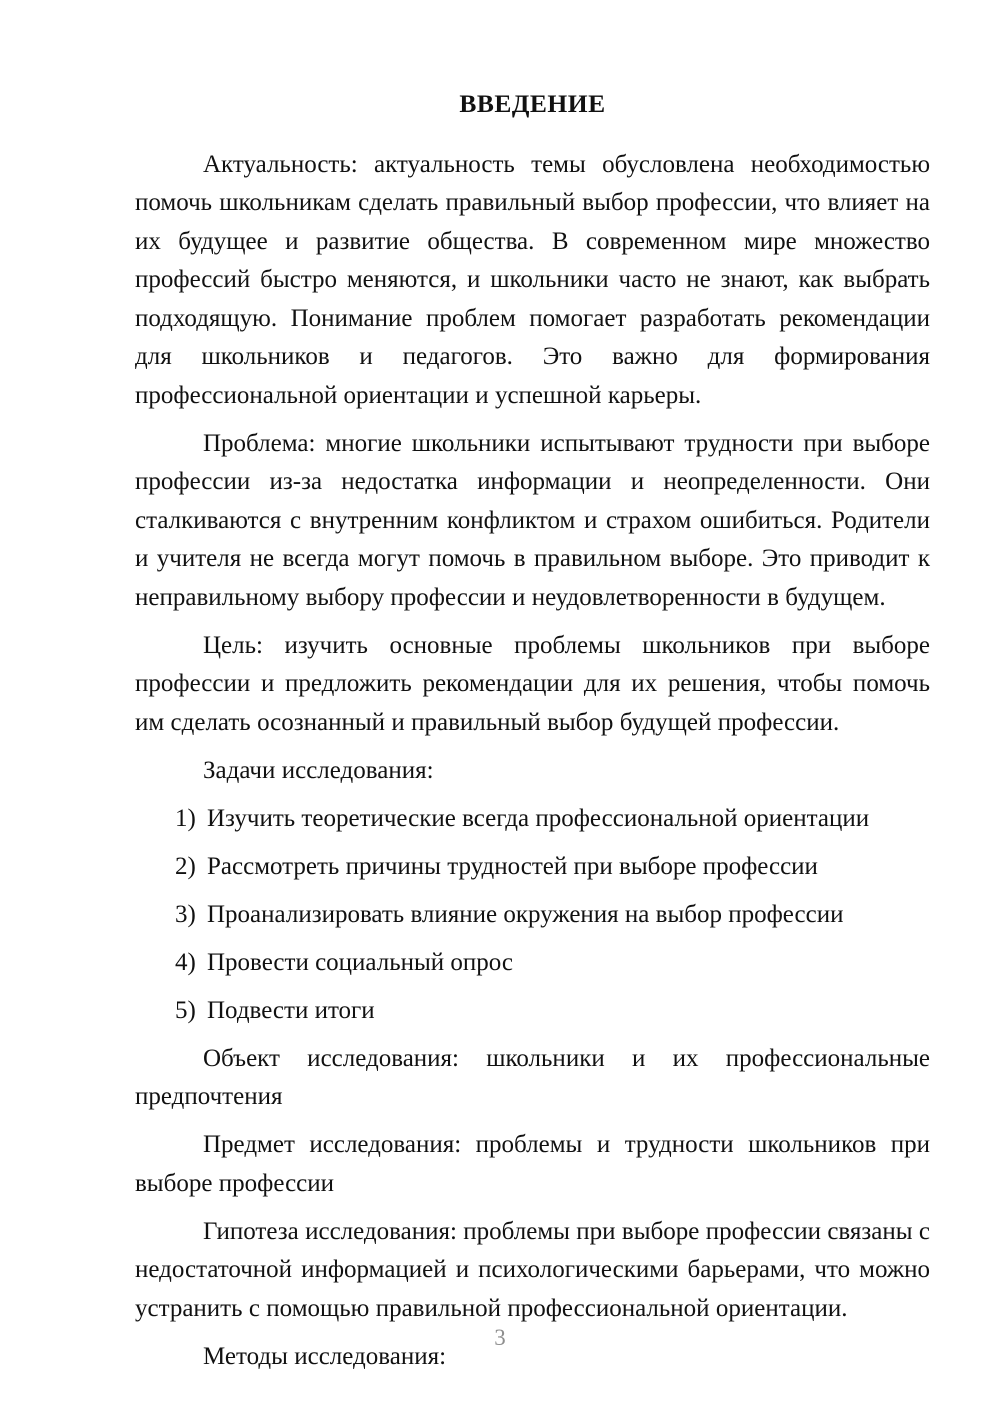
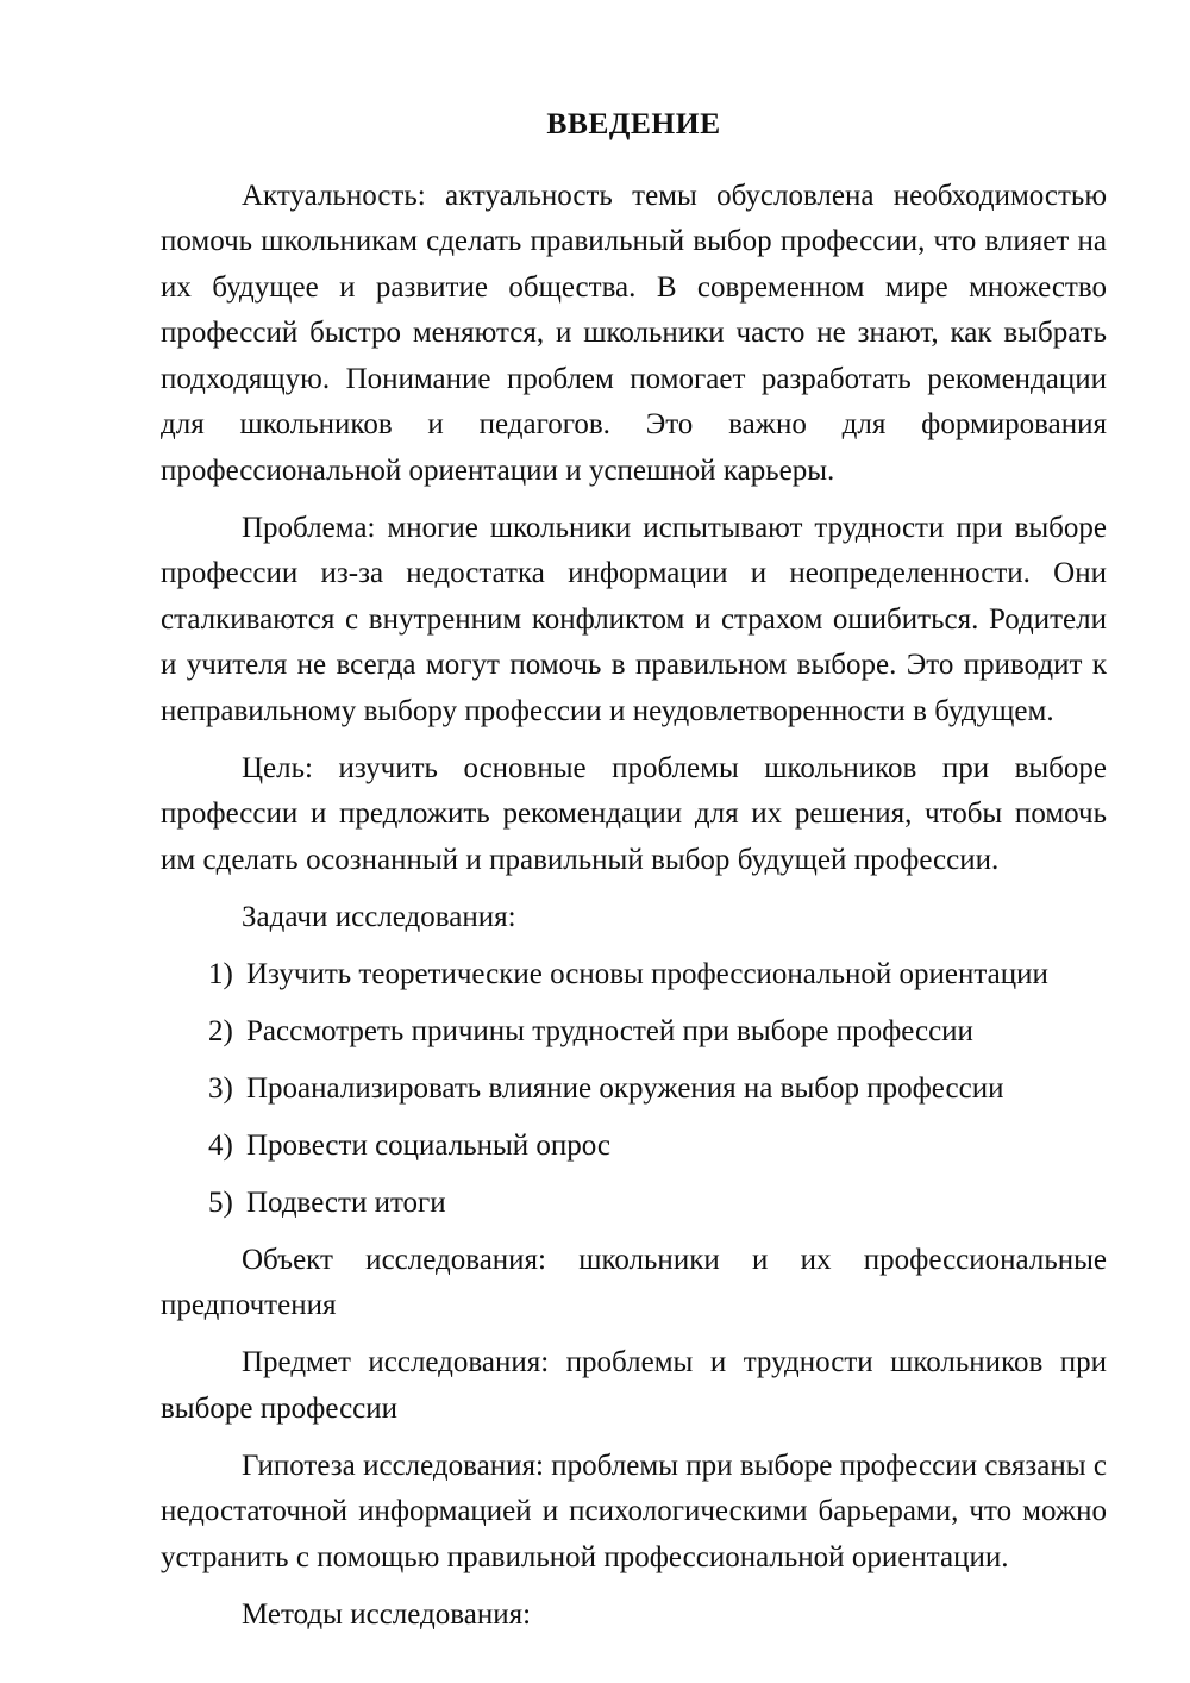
  ВВЕДЕНИЕ
  Актуальность: актуальность темы обусловлена необходимостью помочь школьникам сделать правильный выбор профессии, что влияет на их будущее и развитие общества. В современном мире множество профессий быстро меняются, и школьники часто не знают, как выбрать подходящую. Понимание проблем помогает разработать рекомендации для школьников и педагогов. Это важно для формирования профессиональной ориентации и успешной карьеры.
  Проблема: многие школьники испытывают трудности при выборе профессии из-за недостатка информации и неопределенности. Они сталкиваются с внутренним конфликтом и страхом ошибиться. Родители и учителя не всегда могут помочь в правильном выборе. Это приводит к неправильному выбору профессии и неудовлетворенности в будущем.
  Цель: изучить основные проблемы школьников при выборе профессии и предложить рекомендации для их решения, чтобы помочь им сделать осознанный и правильный выбор будущей профессии.
  Задачи исследования:
  1)
- Изучить теоретические всегда профессиональной ориентации
+ Изучить теоретические основы профессиональной ориентации
  2)
  Рассмотреть причины трудностей при выборе профессии
  3)
  Проанализировать влияние окружения на выбор профессии
  4)
  Провести социальный опрос
  5)
  Подвести итоги
  Объект исследования: школьники и их профессиональные предпочтения
  Предмет исследования: проблемы и трудности школьников при выборе профессии
  Гипотеза исследования: проблемы при выборе профессии связаны с недостаточной информацией и психологическими барьерами, что можно устранить с помощью правильной профессиональной ориентации.
  Методы исследования:
- 3
